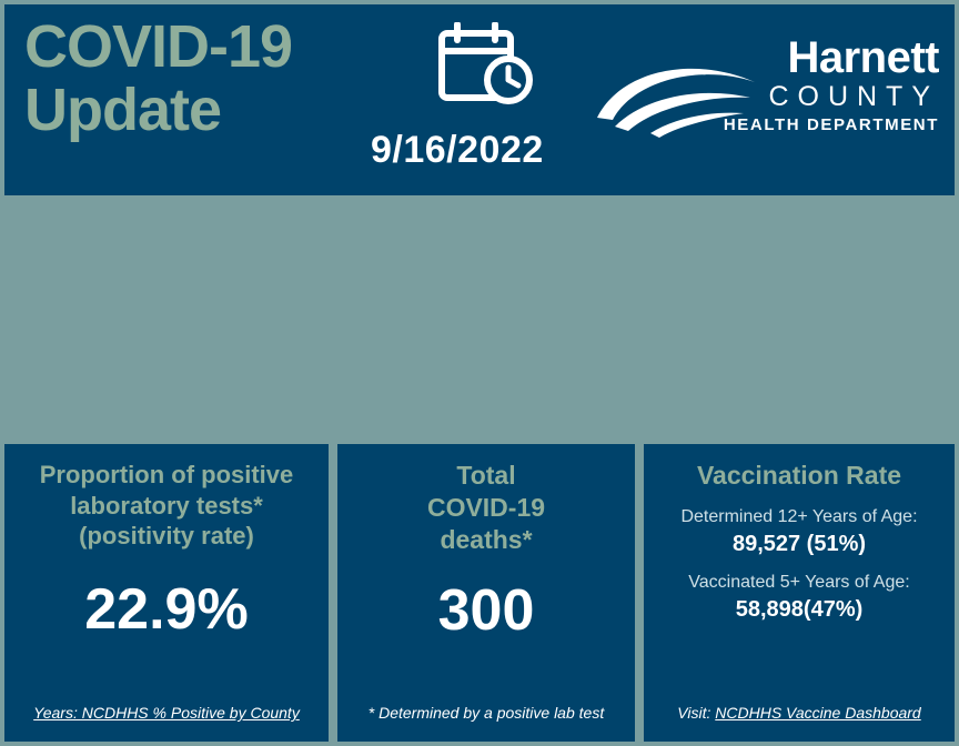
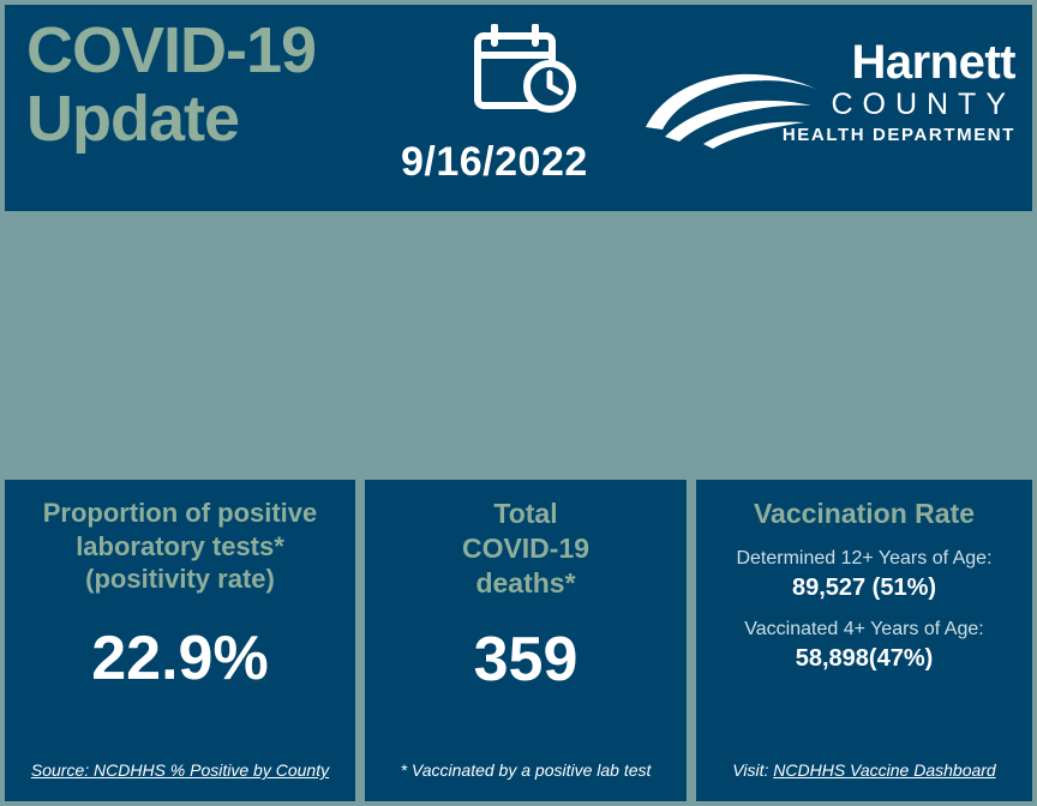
  COVID-19
  Update
  9/16/2022
  Harnett
  COUNTY
  HEALTH DEPARTMENT
  Proportion of positive
  laboratory tests*
  (positivity rate)
  22.9%
- Years: NCDHHS % Positive by County
+ Source: NCDHHS % Positive by County
  Total
  COVID-19
  deaths*
- 300
+ 359
- * Determined by a positive lab test
+ * Vaccinated by a positive lab test
  Vaccination Rate
  Determined 12+ Years of Age:
  89,527 (51%)
- Vaccinated 5+ Years of Age:
+ Vaccinated 4+ Years of Age:
  58,898(47%)
  Visit: NCDHHS Vaccine Dashboard
